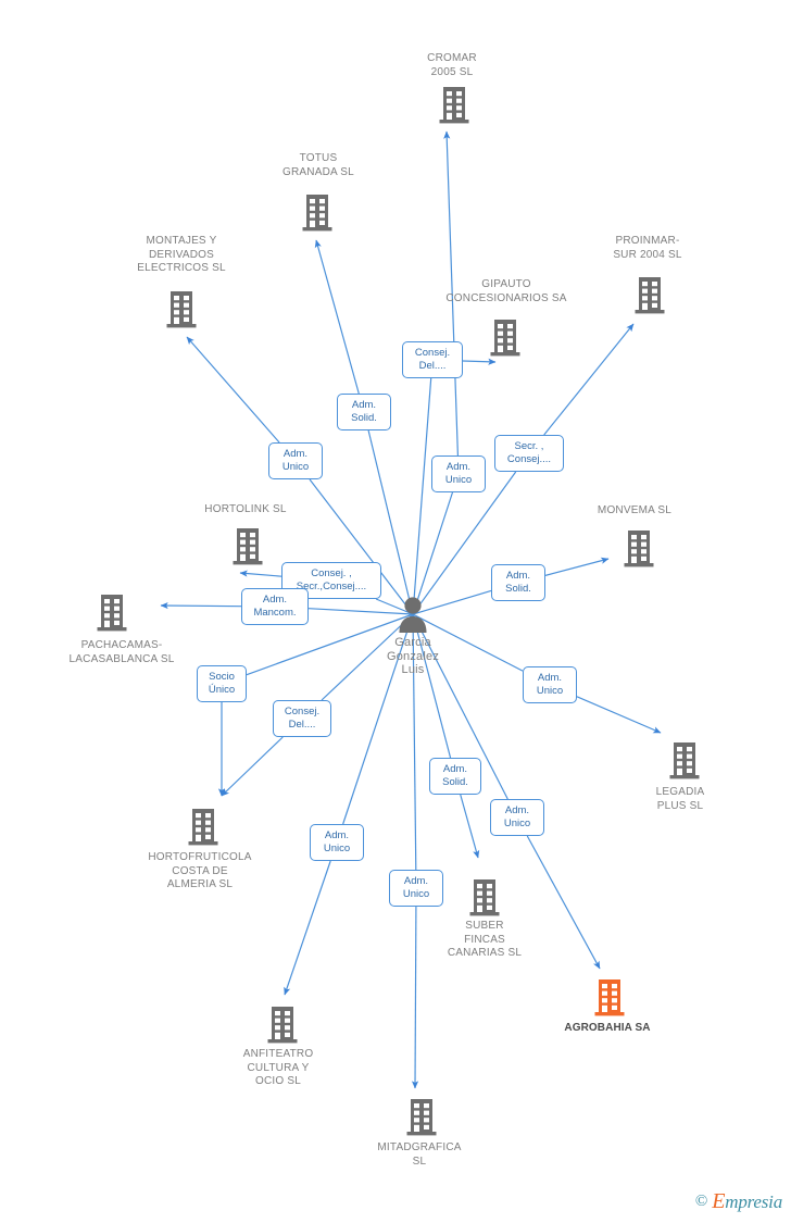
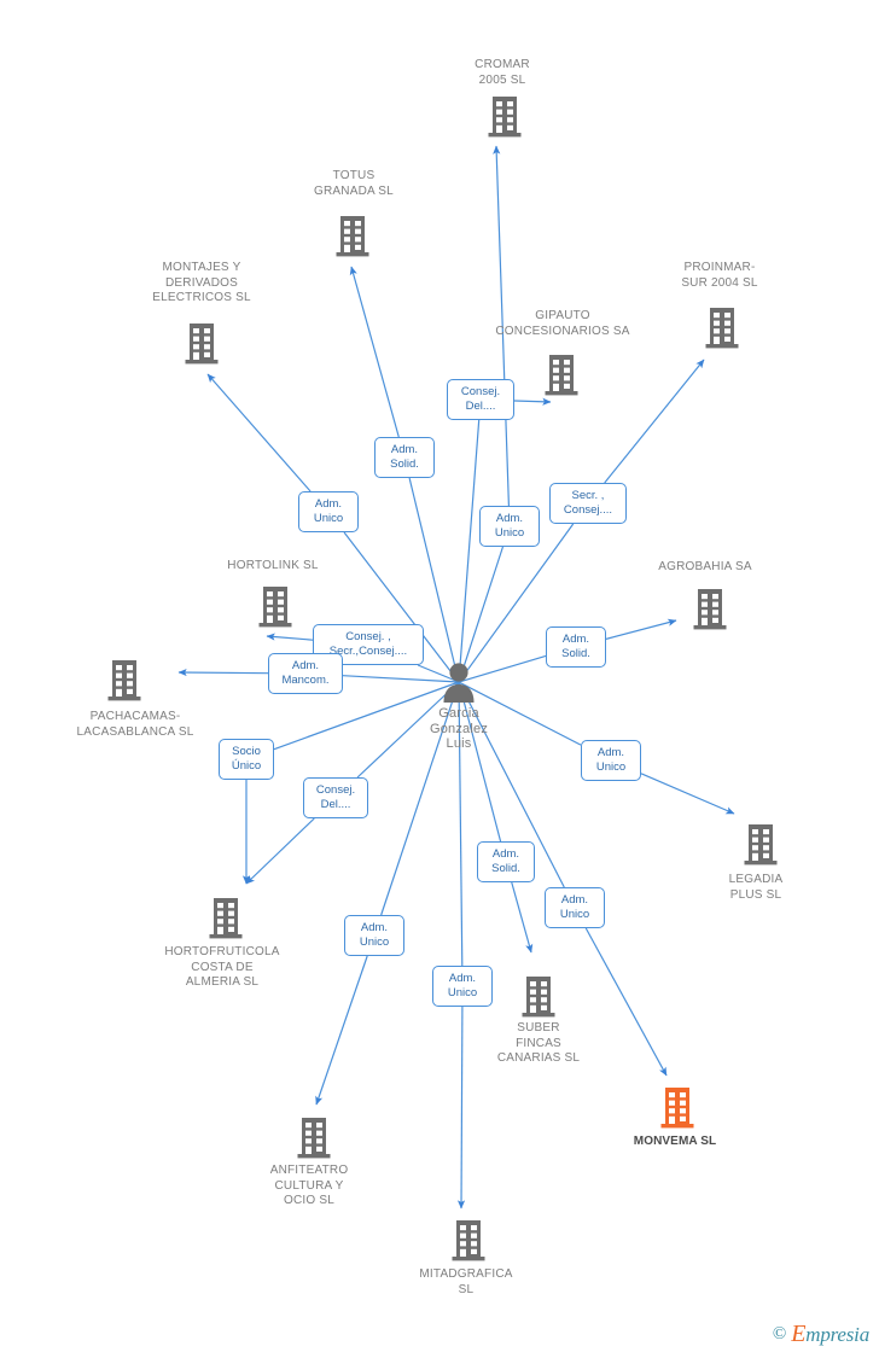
  Garcia
  Gonzalez
  Luis
  CROMAR
  2005 SL
  TOTUS
  GRANADA SL
  MONTAJES Y
  DERIVADOS
  ELECTRICOS SL
  GIPAUTO
  CONCESIONARIOS SA
  PROINMAR-
  SUR 2004 SL
  HORTOLINK SL
- MONVEMA SL
+ AGROBAHIA SA
  PACHACAMAS-
  LACASABLANCA SL
  HORTOFRUTICOLA
  COSTA DE
  ALMERIA SL
  LEGADIA
  PLUS SL
  SUBER
  FINCAS
  CANARIAS SL
- AGROBAHIA SA
+ MONVEMA SL
  ANFITEATRO
  CULTURA Y
  OCIO SL
  MITADGRAFICA
  SL
  Consej.
  Del....
  Adm.
  Solid.
  Adm.
  Unico
  Adm.
  Unico
  Secr. ,
  Consej....
  Adm.
  Solid.
  Consej. ,
  Secr.,Consej....
  Adm.
  Mancom.
  Adm.
  Unico
  Socio
  Único
  Consej.
  Del....
  Adm.
  Solid.
  Adm.
  Unico
  Adm.
  Unico
  Adm.
  Unico
  ©
  Empresia
